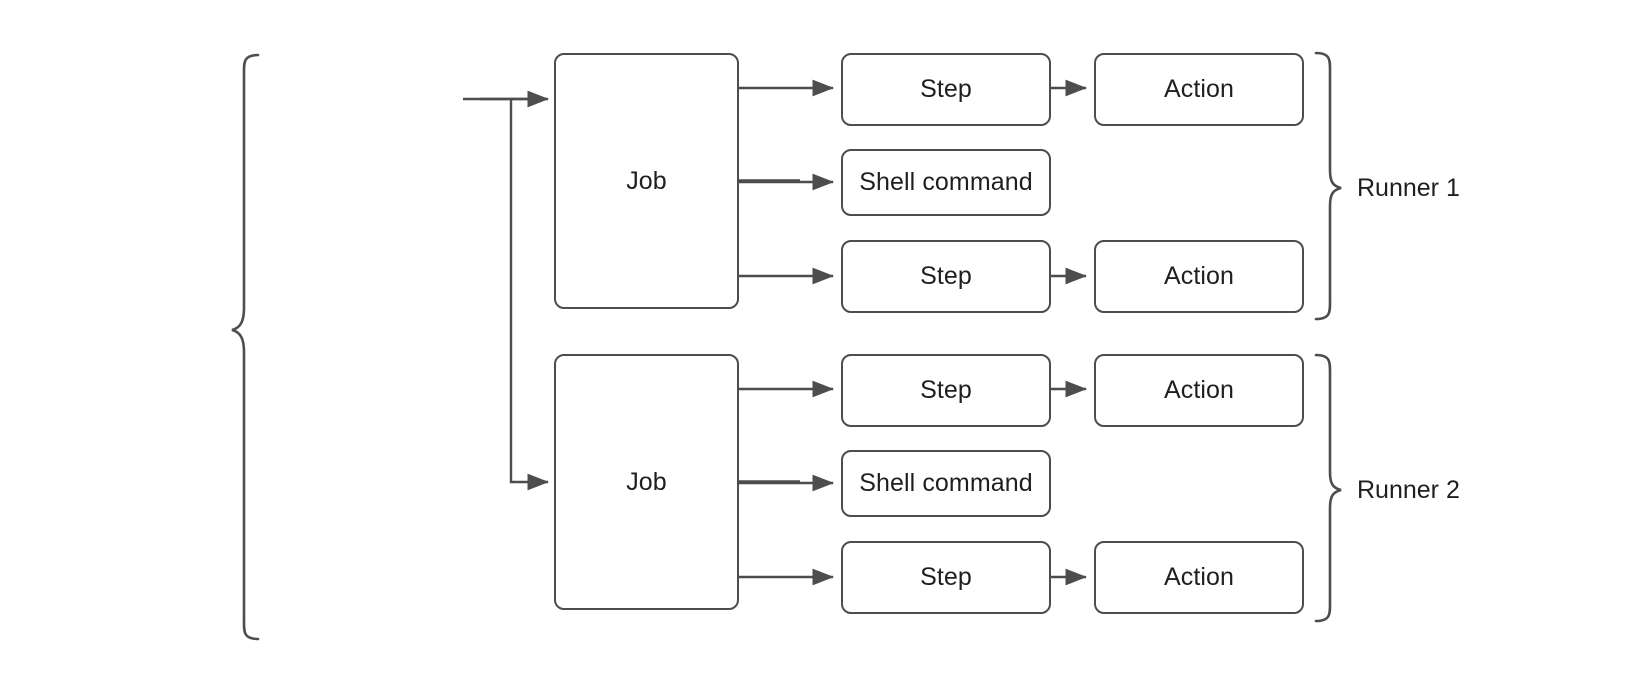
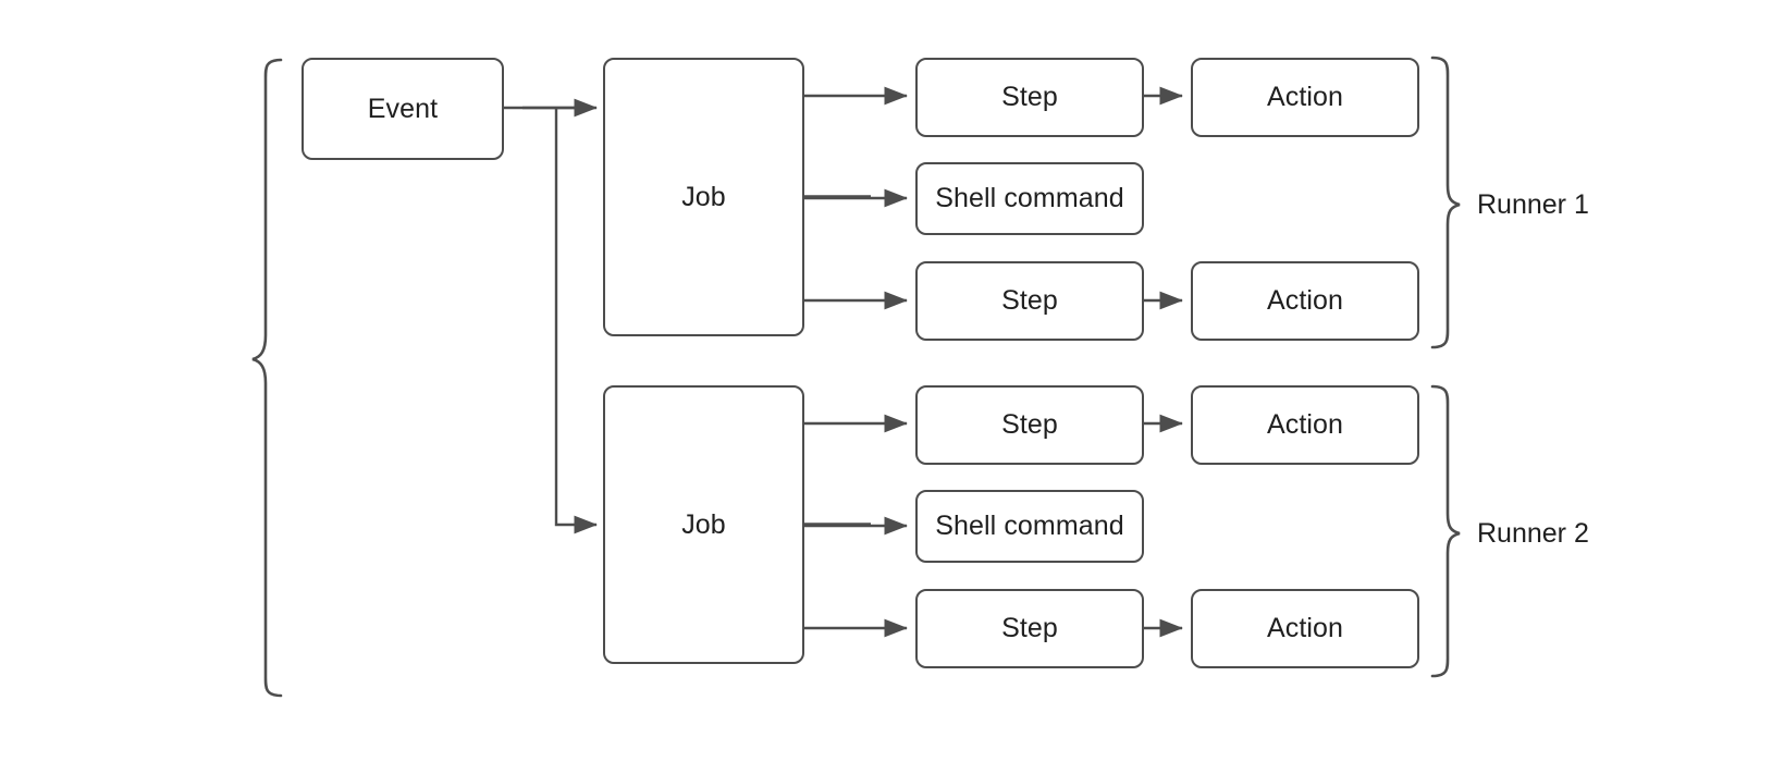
+ Event
  Job
  Job
  Step
  Action
  Shell command
  Step
  Action
  Step
  Action
  Shell command
  Step
  Action
  Runner 1
  Runner 2
